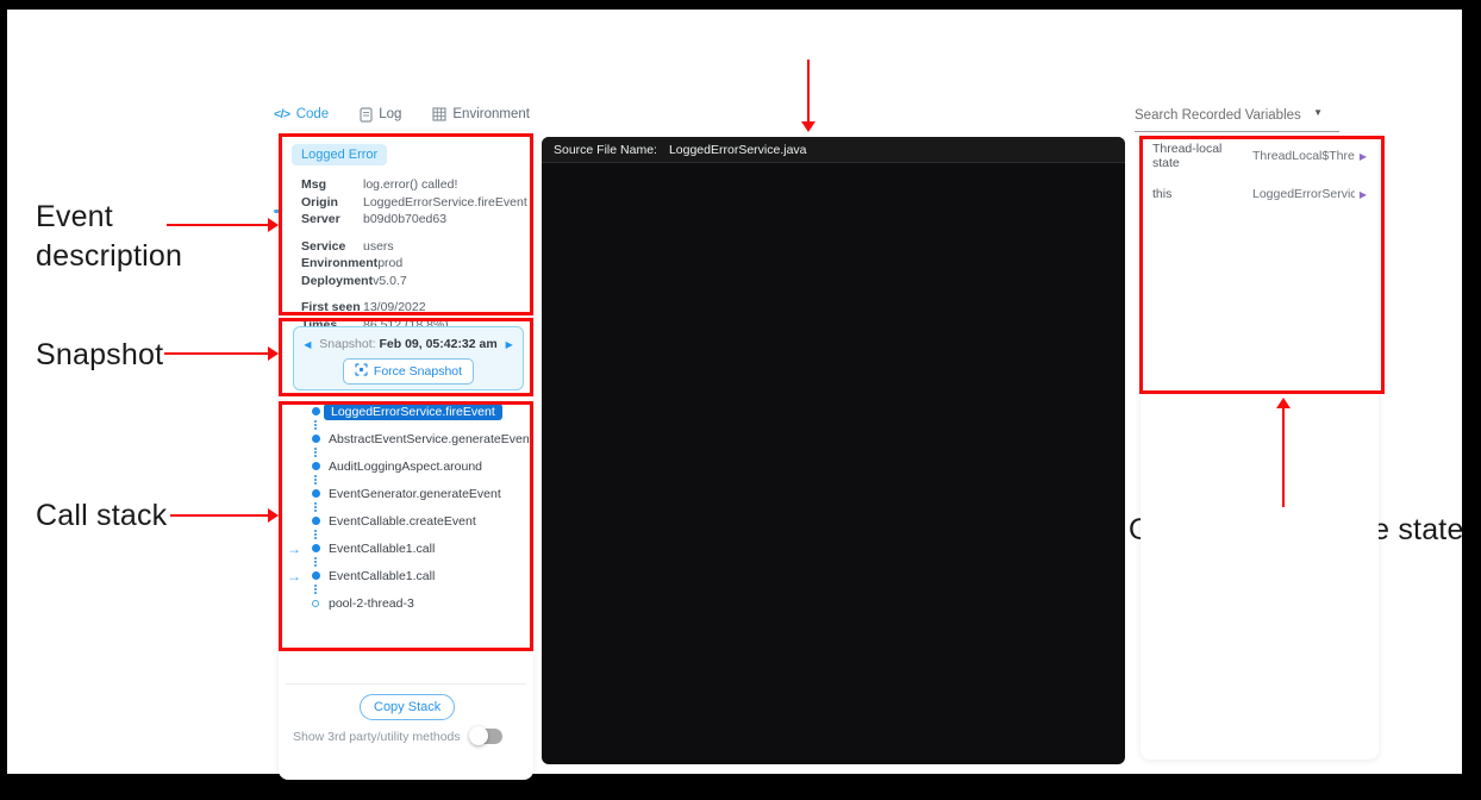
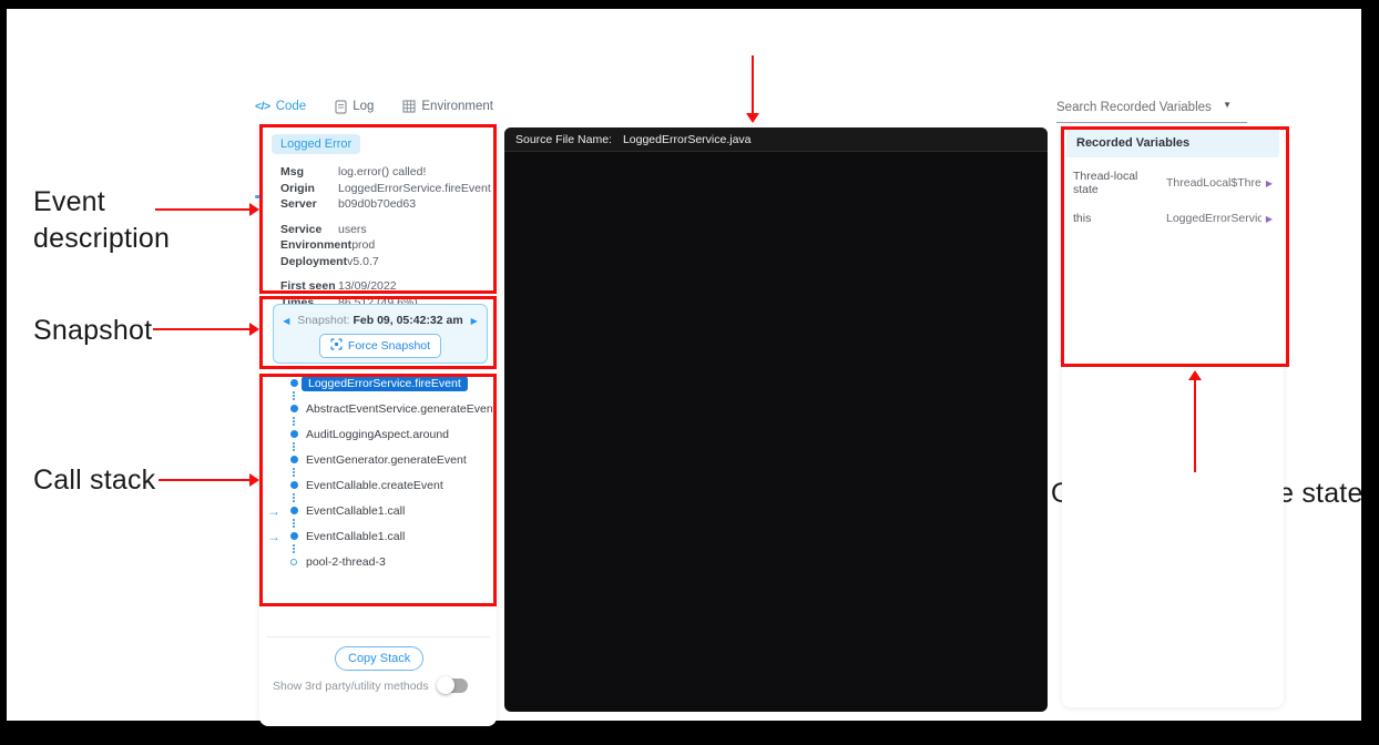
  Event description
  Snapshot
  Call stack
  </>
  Code
  Log
  Environment
  Search Recorded Variables
  ▼
  Logged Error
  Msg
  log.error() called!
  Origin
  LoggedErrorService.fireEvent
  Server
  b09d0b70ed63
  Service
  users
  Environment
  prod
  Deployment
  v5.0.7
  First seen
  13/09/2022
  Times
- 86,512 (18.8%)
+ 86,512 (49.6%)
  ◀ Snapshot: Feb 09, 05:42:32 am ▶
  Force Snapshot
  LoggedErrorService.fireEvent
  AbstractEventService.generateEvent
  AuditLoggingAspect.around
  EventGenerator.generateEvent
  EventCallable.createEvent
  →
  EventCallable1.call
  →
  EventCallable1.call
  pool-2-thread-3
  Copy Stack
  Show 3rd party/utility methods
  Source File Name:
  LoggedErrorService.java
+ Recorded Variables
  Thread-local state
  ThreadLocal$Thre
  ▶
  this
  LoggedErrorServic
  ▶
